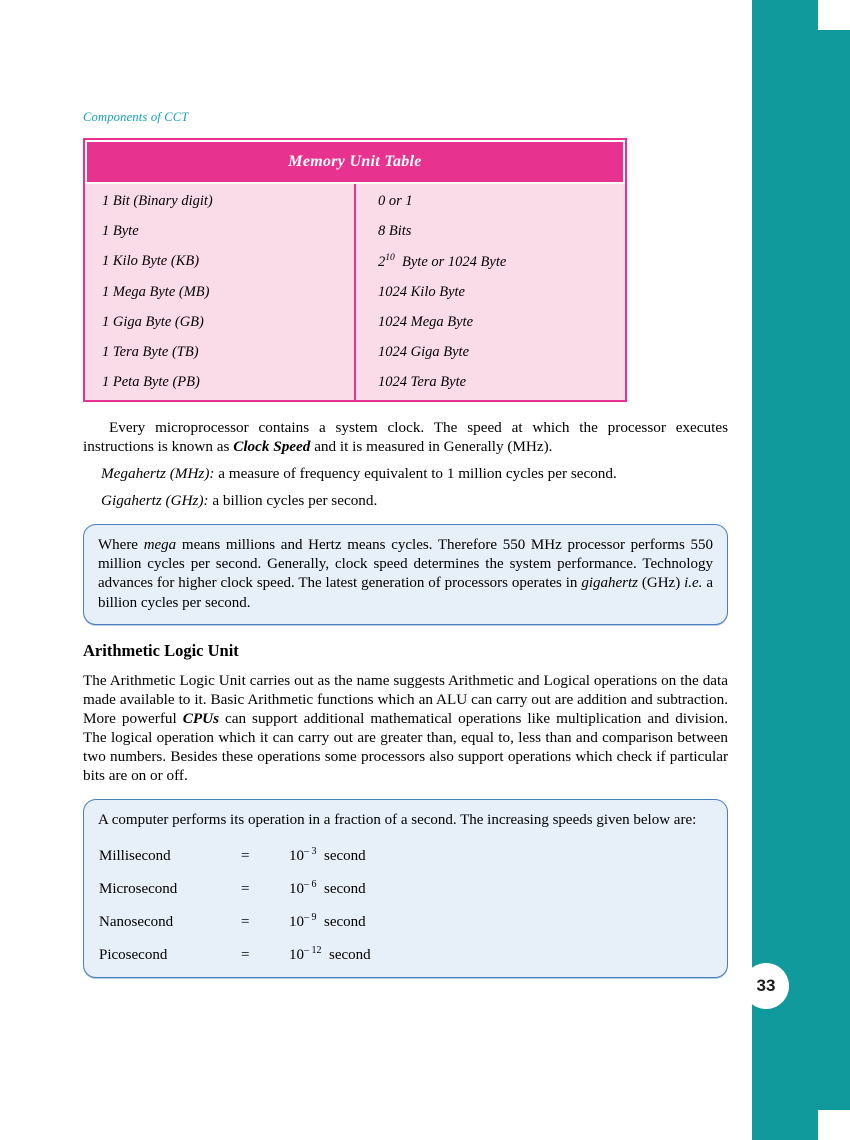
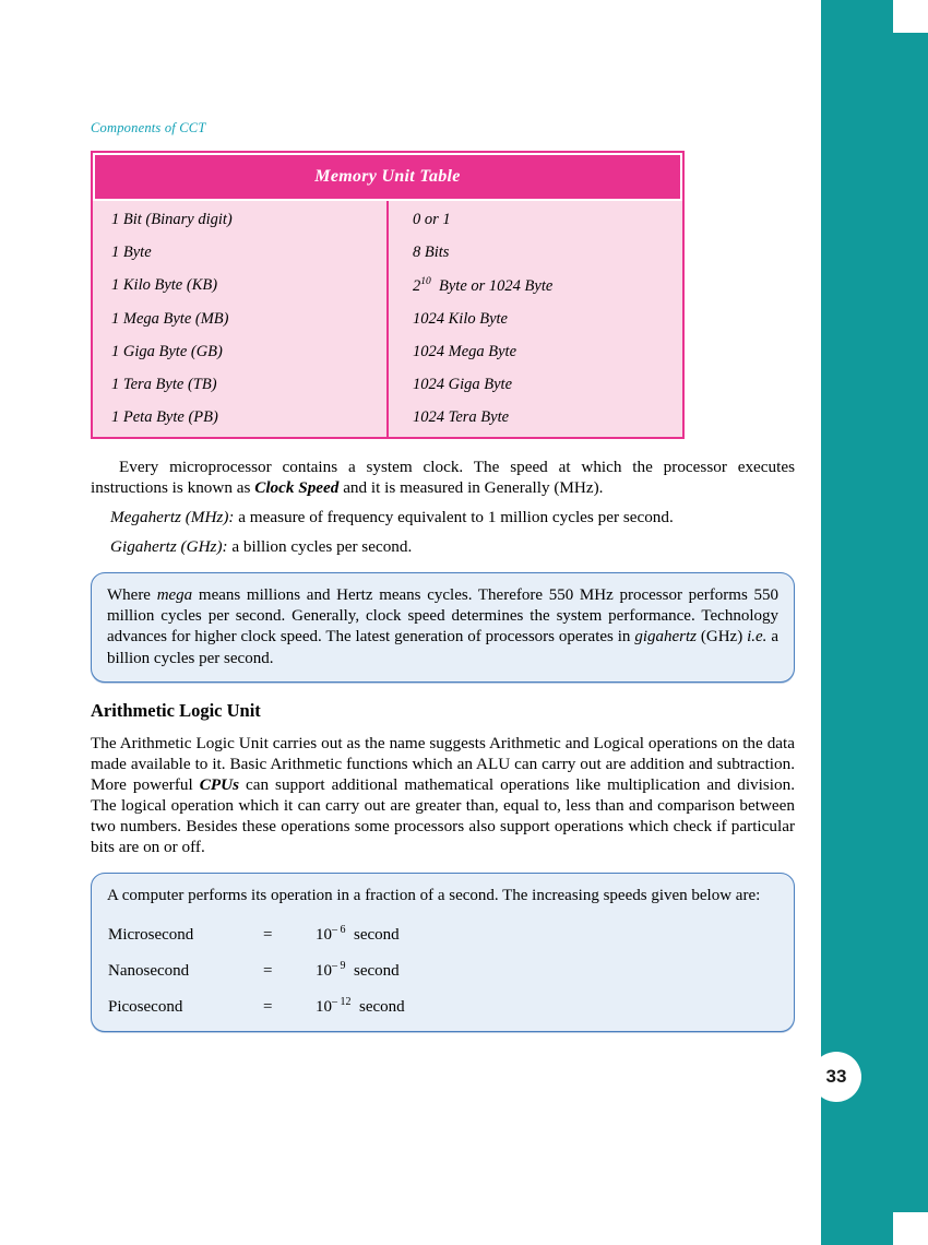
  33
  Components of CCT
  Memory Unit Table
  1 Bit (Binary digit)	0 or 1
  1 Byte	8 Bits
  1 Kilo Byte (KB)	210 Byte or 1024 Byte
  1 Mega Byte (MB)	1024 Kilo Byte
  1 Giga Byte (GB)	1024 Mega Byte
  1 Tera Byte (TB)	1024 Giga Byte
  1 Peta Byte (PB)	1024 Tera Byte
  Every microprocessor contains a system clock. The speed at which the processor executes instructions is known as Clock Speed and it is measured in Generally (MHz).
  Megahertz (MHz): a measure of frequency equivalent to 1 million cycles per second.
  Gigahertz (GHz): a billion cycles per second.
  Where mega means millions and Hertz means cycles. Therefore 550 MHz processor performs 550 million cycles per second. Generally, clock speed determines the system performance. Technology advances for higher clock speed. The latest generation of processors operates in gigahertz (GHz) i.e. a billion cycles per second.
  Arithmetic Logic Unit
  The Arithmetic Logic Unit carries out as the name suggests Arithmetic and Logical operations on the data made available to it. Basic Arithmetic functions which an ALU can carry out are addition and subtraction. More powerful CPUs can support additional mathematical operations like multiplication and division. The logical operation which it can carry out are greater than, equal to, less than and comparison between two numbers. Besides these operations some processors also support operations which check if particular bits are on or off.
  A computer performs its operation in a fraction of a second. The increasing speeds given below are:
- Millisecond	=	10– 3 second
  Microsecond	=	10– 6 second
  Nanosecond	=	10– 9 second
  Picosecond	=	10– 12 second
